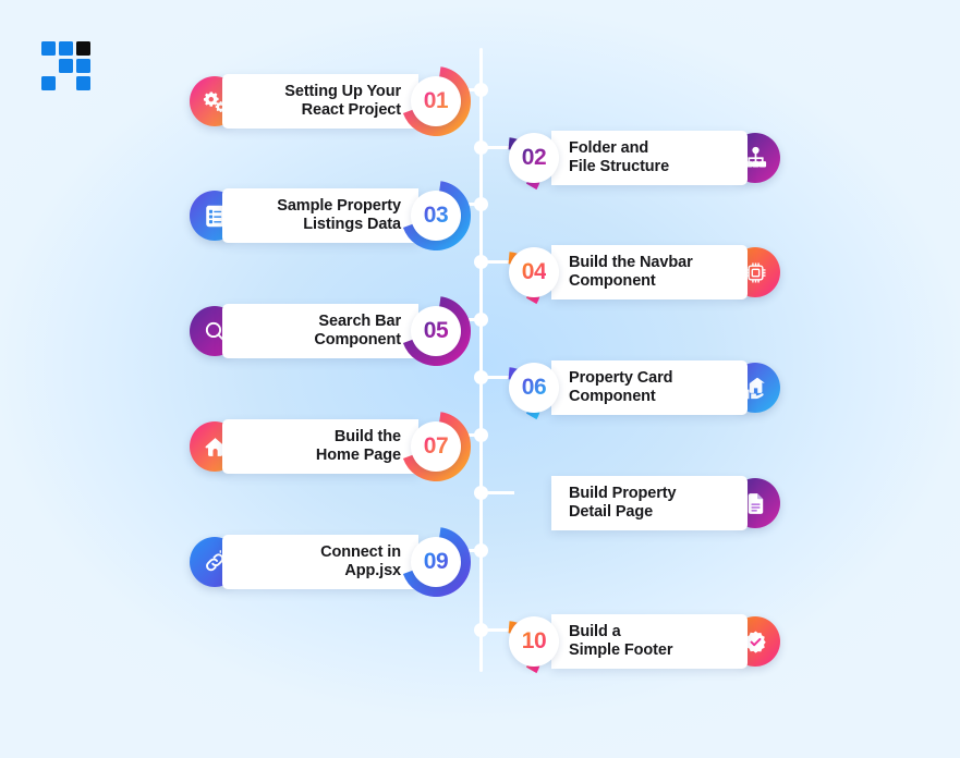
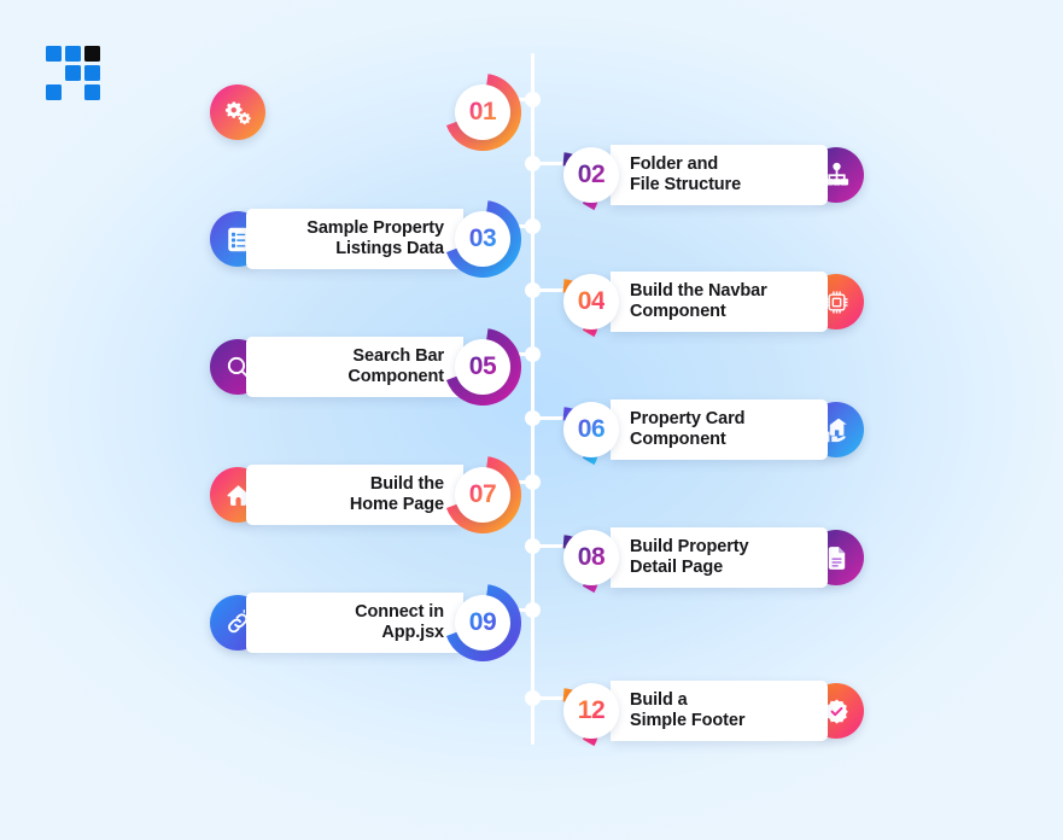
- Setting Up Your
- React Project
  01
  Folder and
  File Structure
  02
  Sample Property
  Listings Data
  03
  Build the Navbar
  Component
  04
  Search Bar
  Component
  05
  Property Card
  Component
  06
  Build the
  Home Page
  07
  Build Property
  Detail Page
+ 08
  Connect in
  App.jsx
  09
  Build a
  Simple Footer
- 10
+ 12
